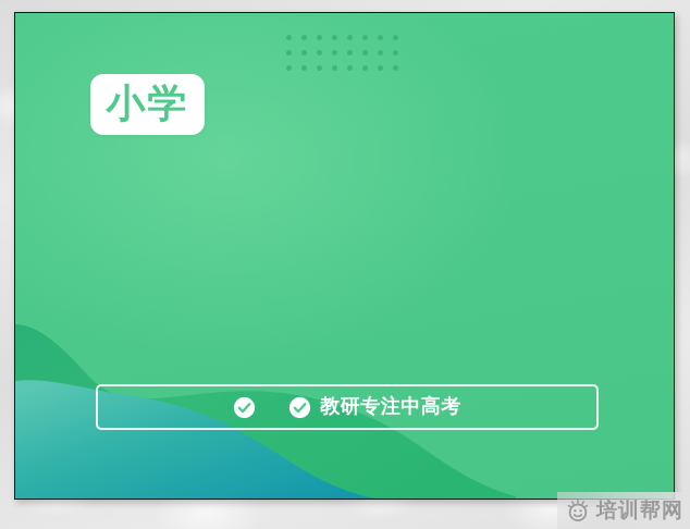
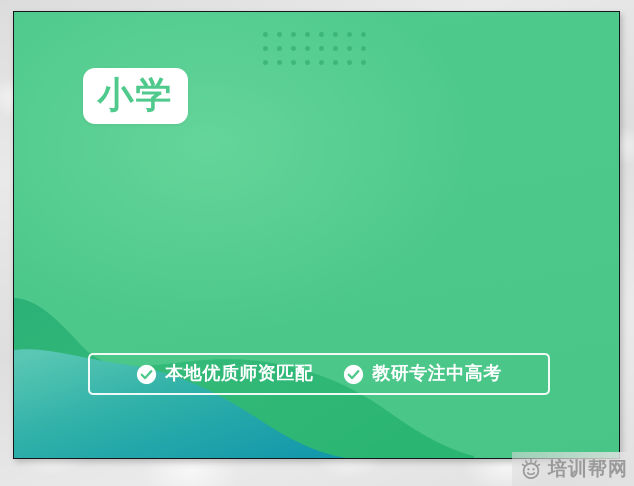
  小学
+ 本地优质师资匹配
  教研专注中高考
  培训帮网
